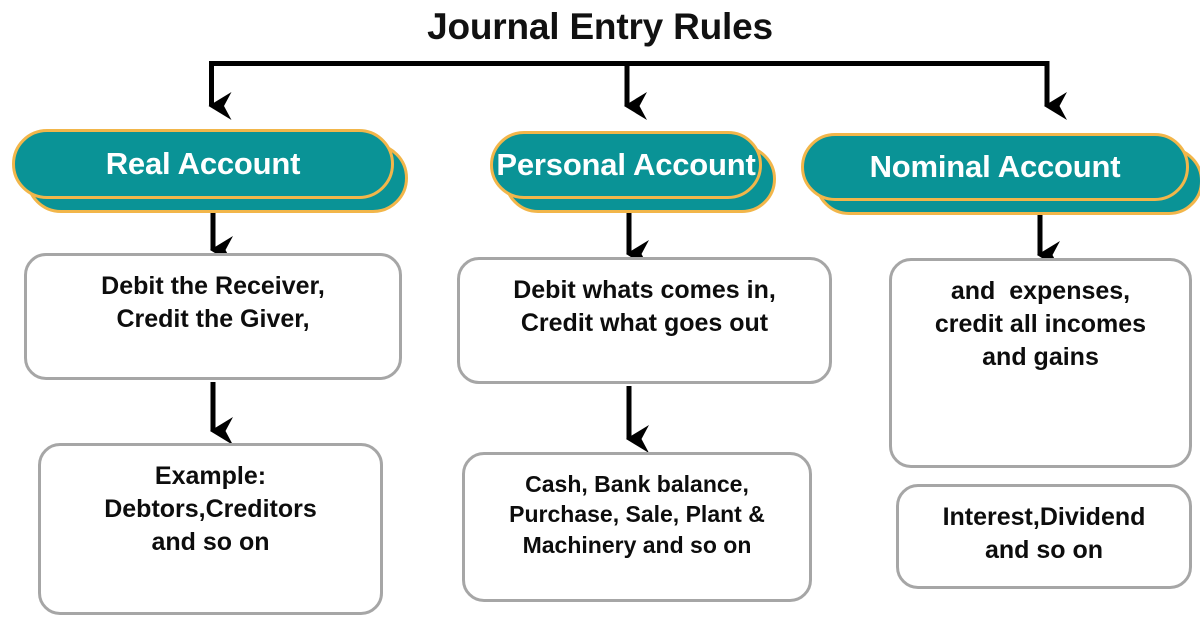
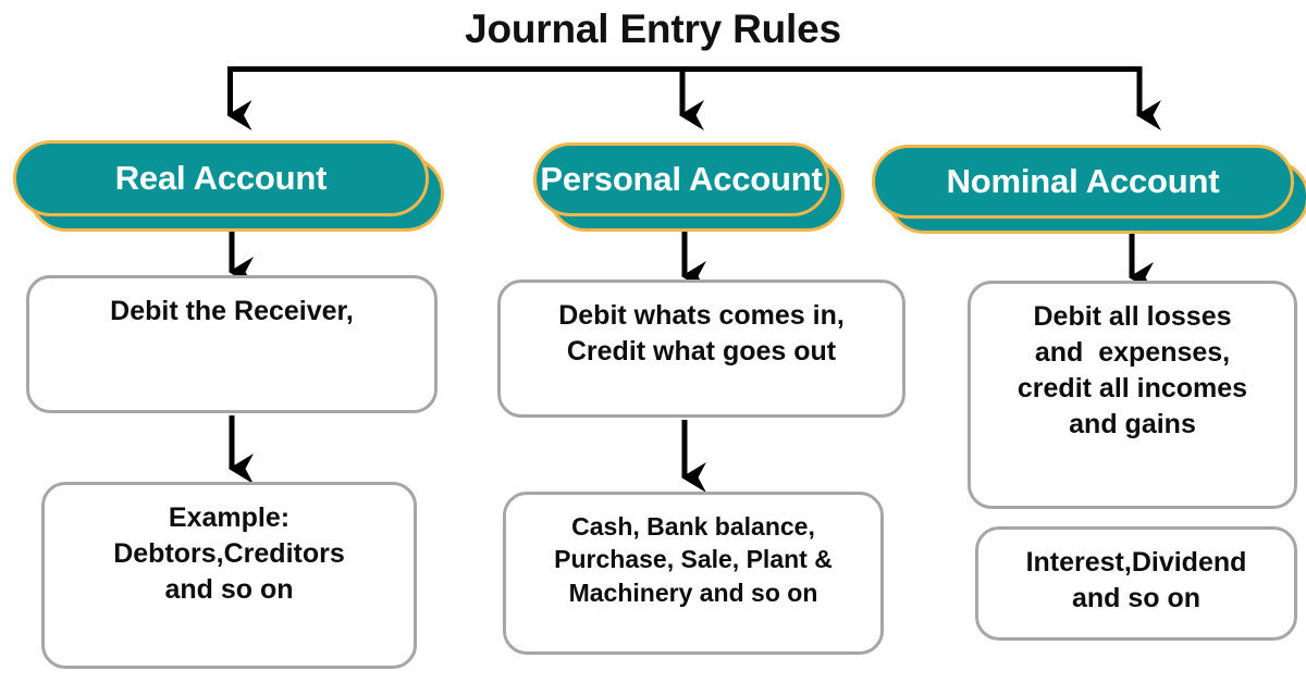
  Journal Entry Rules
  Real Account
  Debit the Receiver,
- Credit the Giver,
  Example:
  Debtors,Creditors
  and so on
  Personal Account
  Debit whats comes in,
  Credit what goes out
  Cash, Bank balance,
  Purchase, Sale, Plant &
  Machinery and so on
  Nominal Account
+ Debit all losses
  and expenses,
  credit all incomes
  and gains
  Interest,Dividend
  and so on
